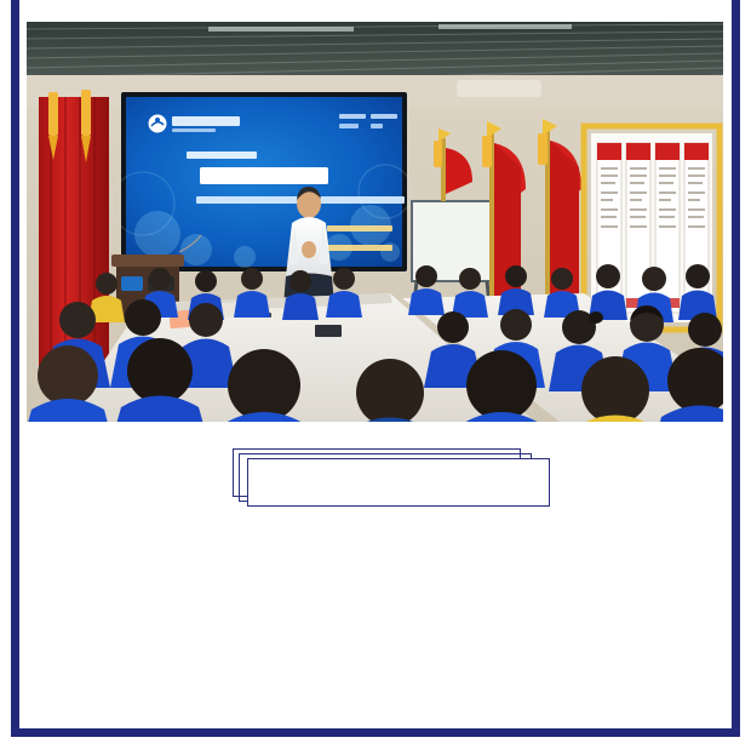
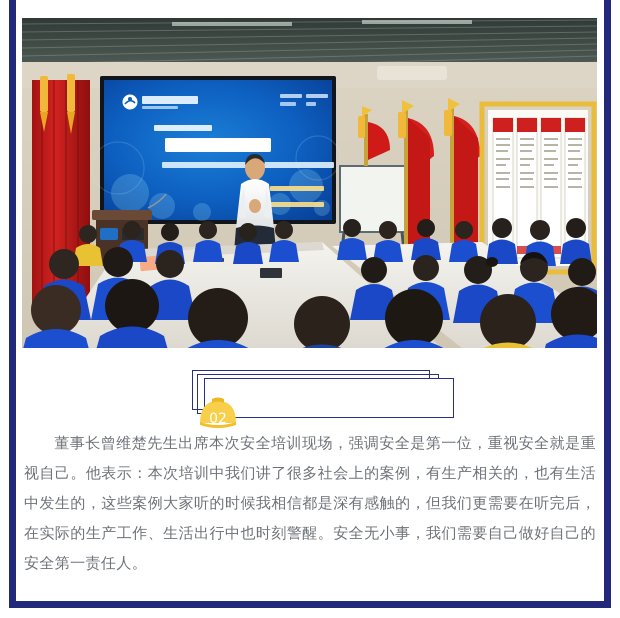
+ 02
+ 董事长曾维楚先生出席本次安全培训现场，强调安全是第一位，重视安全就是重视自己。他表示：本次培训中我们讲了很多社会上的案例，有生产相关的，也有生活中发生的，这些案例大家听的时候我相信都是深有感触的，但我们更需要在听完后，在实际的生产工作、生活出行中也时刻警醒。安全无小事，我们需要自己做好自己的安全第一责任人。
